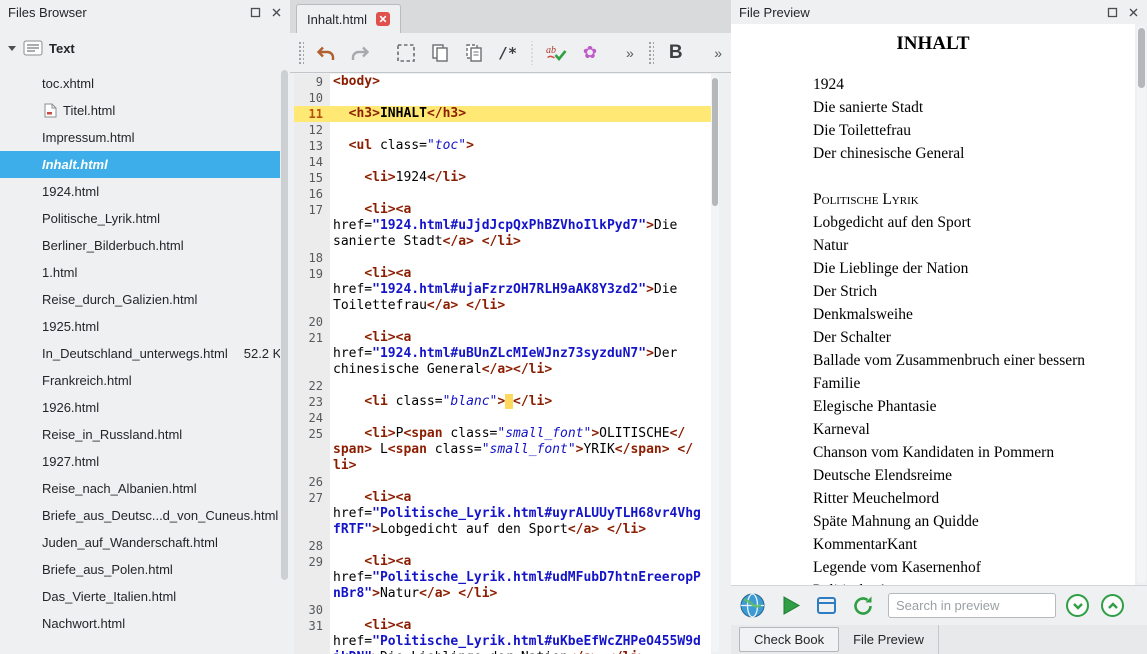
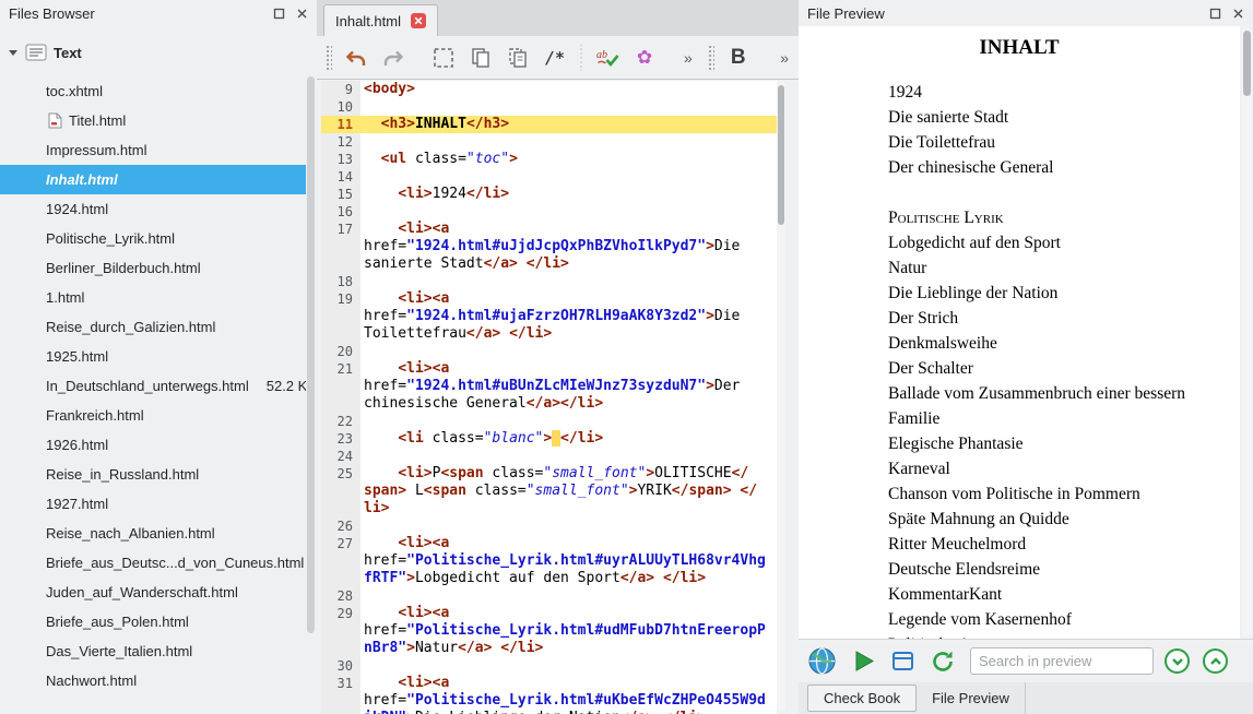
  Files Browser
  Text
  toc.xhtml
  Titel.html
  Impressum.html
  Inhalt.html
  1924.html
  Politische_Lyrik.html
  Berliner_Bilderbuch.html
  1.html
  Reise_durch_Galizien.html
  1925.html
  In_Deutschland_unterwegs.html
  52.2 K
  Frankreich.html
  1926.html
  Reise_in_Russland.html
  1927.html
  Reise_nach_Albanien.html
  Briefe_aus_Deutsc...d_von_Cuneus.html
  Juden_auf_Wanderschaft.html
  Briefe_aus_Polen.html
  Das_Vierte_Italien.html
  Nachwort.html
  Inhalt.html
  /*
  ab
  ✿
  »
  B
  »
  9
  <body>
  10
  11
  <h3>INHALT</h3>
  12
  13
  <ul class="toc">
  14
  15
  <li>1924</li>
  16
  17
  <li><a href="1924.html#uJjdJcpQxPhBZVhoIlkPyd7">Die
  sanierte Stadt</a> </li>
  18
  19
  <li><a href="1924.html#ujaFzrzOH7RLH9aAK8Y3zd2">Die
  Toilettefrau</a> </li>
  20
  21
  <li><a href="1924.html#uBUnZLcMIeWJnz73syzduN7">Der
  chinesische General</a></li>
  22
  23
  <li class="blanc"> </li>
  24
  25
  <li>P<span class="small_font">OLITISCHE</ span> L<span class="small_font">YRIK</span> </ li>
  26
  27
  <li><a href="Politische_Lyrik.html#uyrALUUyTLH68vr4Vhg
  fRTF">Lobgedicht auf den Sport</a> </li>
  28
  29
  <li><a href="Politische_Lyrik.html#udMFubD7htnEreeropP
  nBr8">Natur</a> </li>
  30
  31
  <li><a href="Politische_Lyrik.html#uKbeEfWcZHPeO455W9d
  File Preview
  INHALT
  1924
  Die sanierte Stadt
  Die Toilettefrau
  Der chinesische General
  Politische Lyrik
  Lobgedicht auf den Sport
  Natur
  Die Lieblinge der Nation
  Der Strich
  Denkmalsweihe
  Der Schalter
  Ballade vom Zusammenbruch einer bessern Familie
  Elegische Phantasie
  Karneval
- Chanson vom Kandidaten in Pommern
+ Chanson vom Politische in Pommern
- Deutsche Elendsreime
+ Späte Mahnung an Quidde
  Ritter Meuchelmord
- Späte Mahnung an Quidde
+ Deutsche Elendsreime
  KommentarKant
  Legende vom Kasernenhof
  Search in preview
  Check Book
  File Preview
